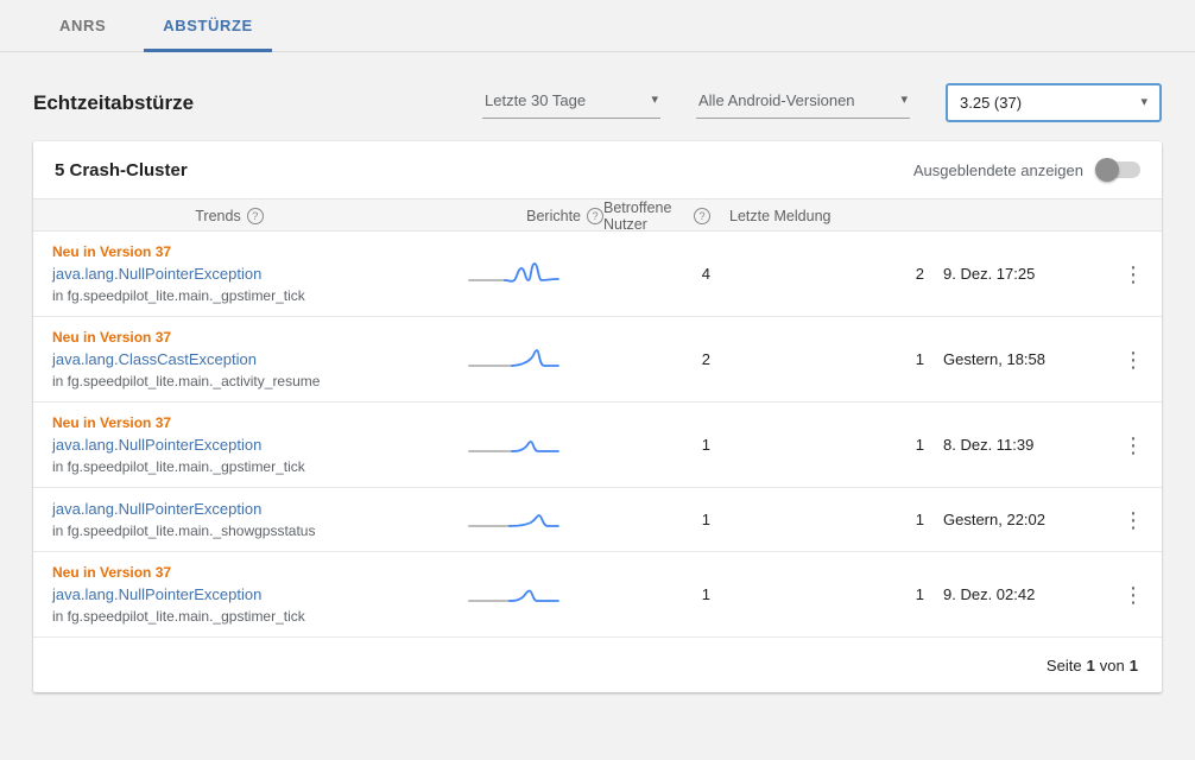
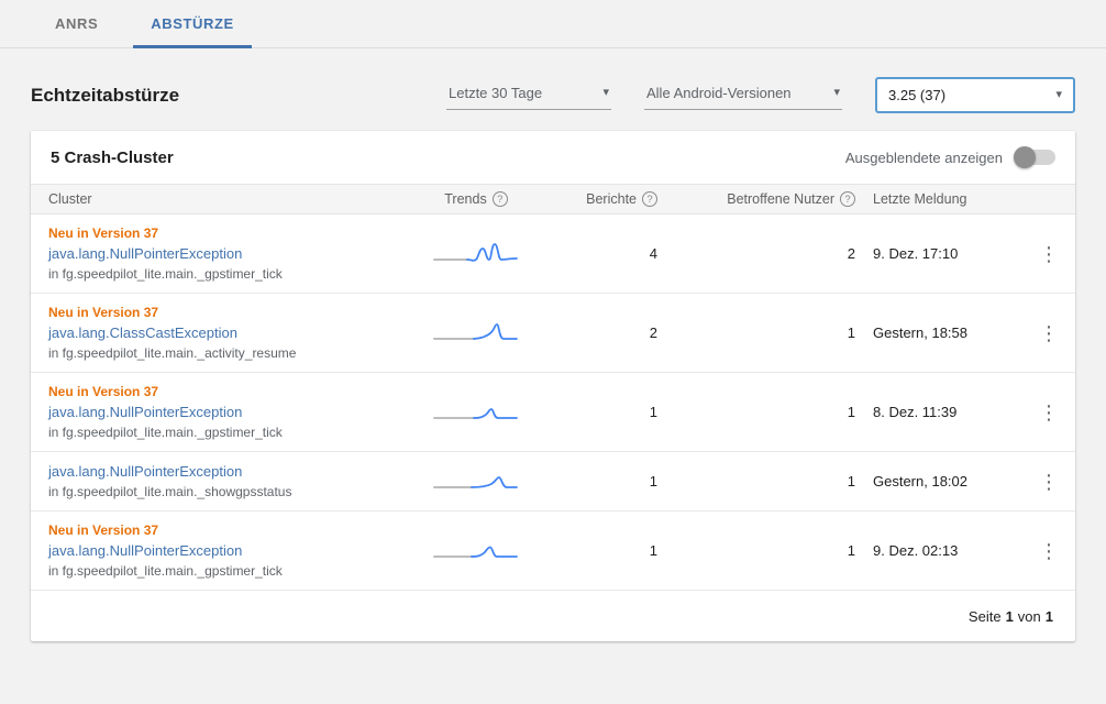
  ANRS
  ABSTÜRZE
  Echtzeitabstürze
  Letzte 30 Tage
  ▾
  Alle Android-Versionen
  ▾
  3.25 (37)
  ▾
  5 Crash-Cluster
  Ausgeblendete anzeigen
+ Cluster
  Trends
  ?
  Berichte
  ?
  Betroffene Nutzer
  ?
  Letzte Meldung
  Neu in Version 37
  java.lang.NullPointerException
  in fg.speedpilot_lite.main._gpstimer_tick
  4
  2
- 9. Dez. 17:25
+ 9. Dez. 17:10
  ⋮
  Neu in Version 37
  java.lang.ClassCastException
  in fg.speedpilot_lite.main._activity_resume
  2
  1
  Gestern, 18:58
  ⋮
  Neu in Version 37
  java.lang.NullPointerException
  in fg.speedpilot_lite.main._gpstimer_tick
  1
  1
  8. Dez. 11:39
  ⋮
  java.lang.NullPointerException
  in fg.speedpilot_lite.main._showgpsstatus
  1
  1
- Gestern, 22:02
+ Gestern, 18:02
  ⋮
  Neu in Version 37
  java.lang.NullPointerException
  in fg.speedpilot_lite.main._gpstimer_tick
  1
  1
- 9. Dez. 02:42
+ 9. Dez. 02:13
  ⋮
  Seite
  1
  von
  1
